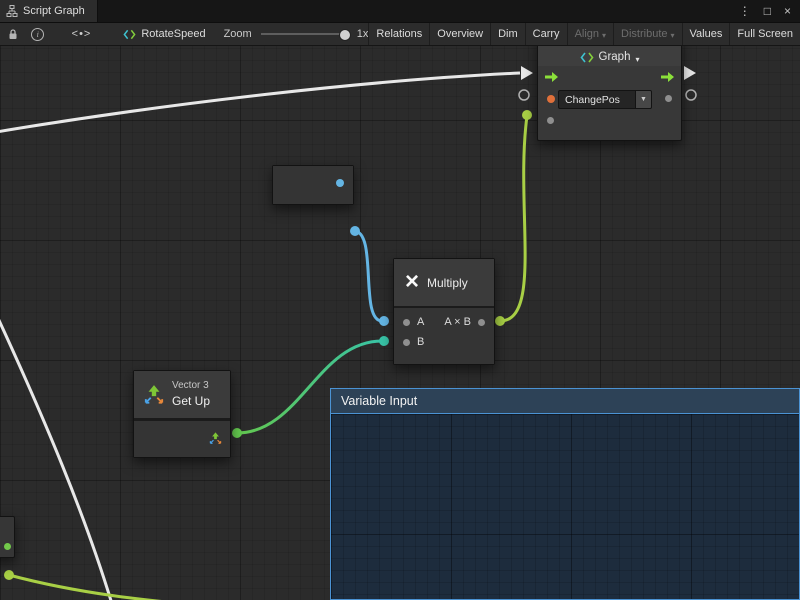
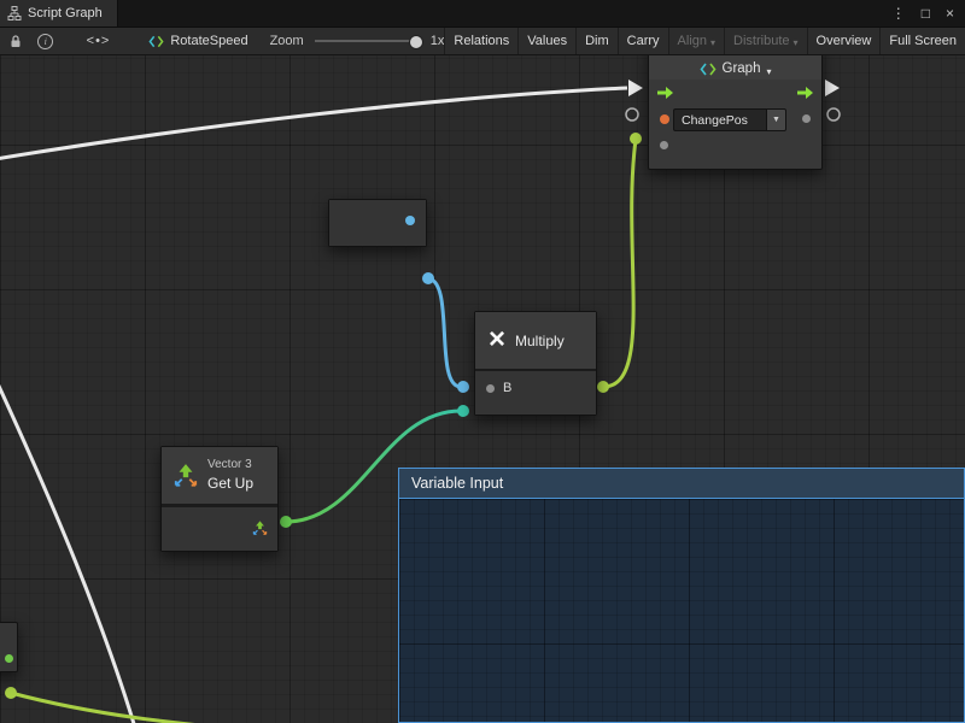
  Variable Input
  ×
  Multiply
- A
- A × B
  B
  Vector 3
  Get Up
  Graph
  ▾
  ChangePos
  i
  <•>
  RotateSpeed
  Zoom
  1x
  Relations
- Overview
+ Values
  Dim
  Carry
  Align
  ▾
  Distribute
  ▾
- Values
+ Overview
  Full Screen
  Script Graph
  ⋮
  □
  ×
